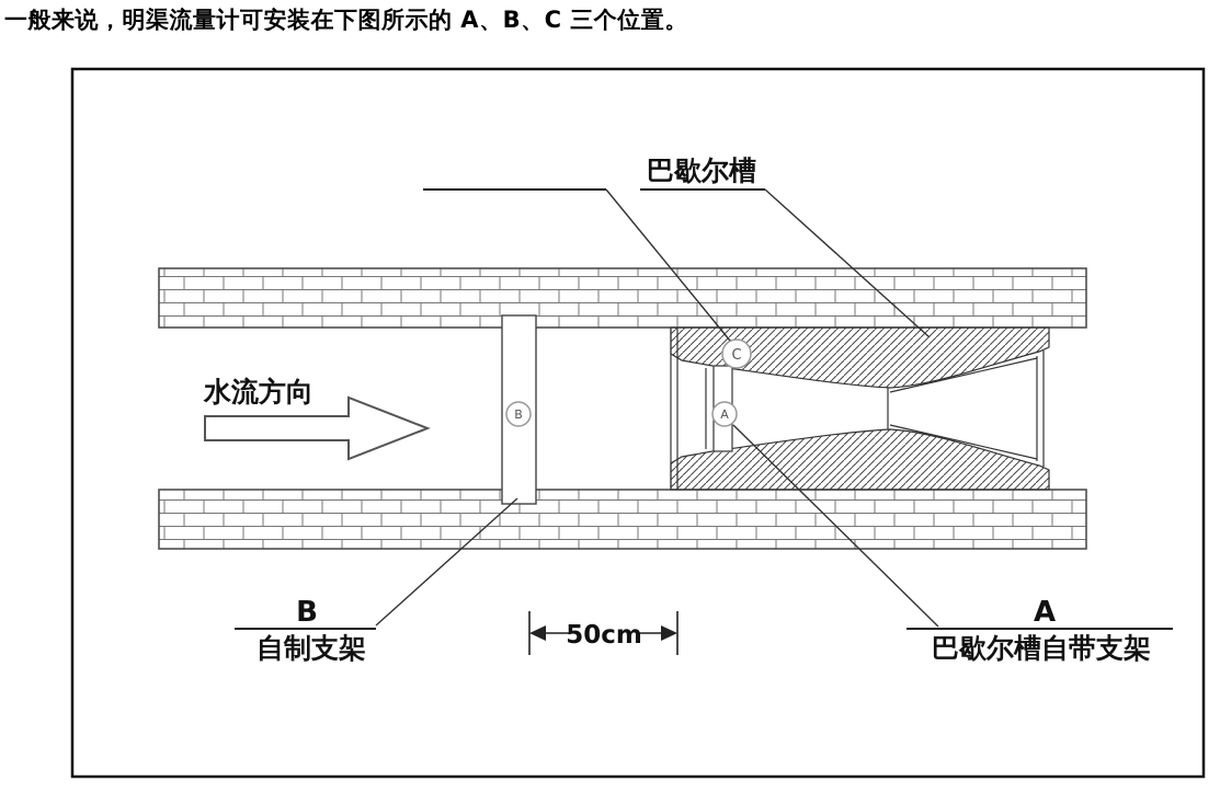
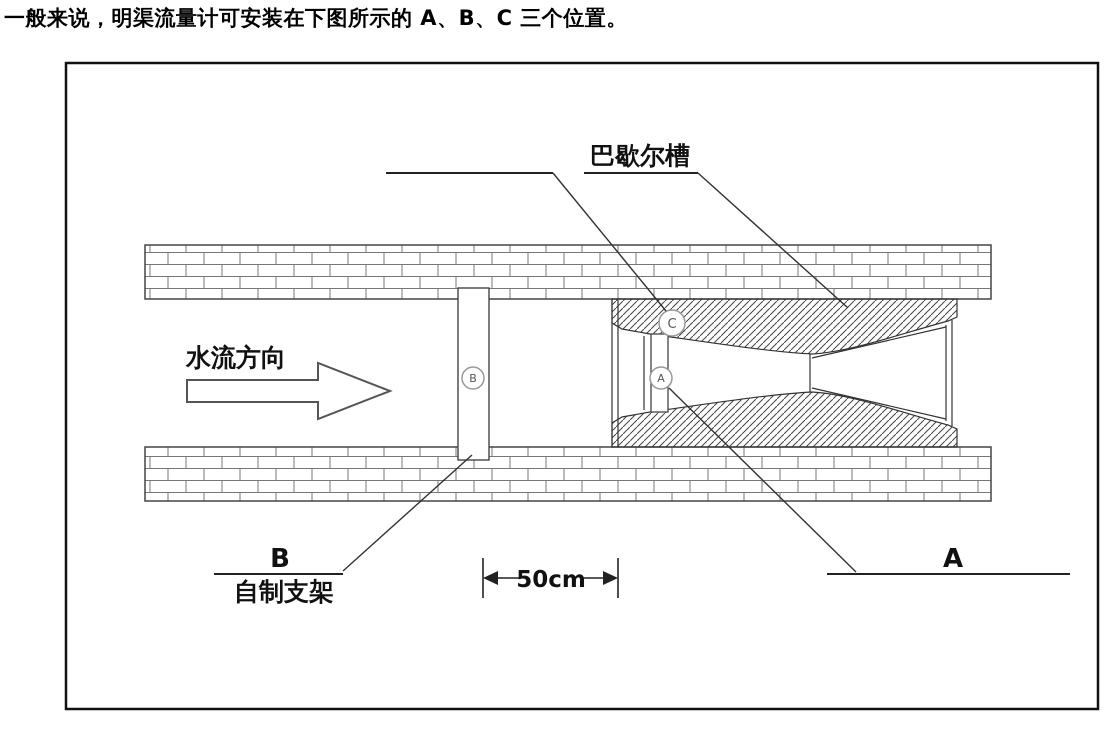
  一般来说，明渠流量计可安装在下图所示的 A、B、C 三个位置。
  C
  B
  A
  水流方向
  巴歇尔槽
  B
  自制支架
  50cm
  A
- 巴歇尔槽自带支架
